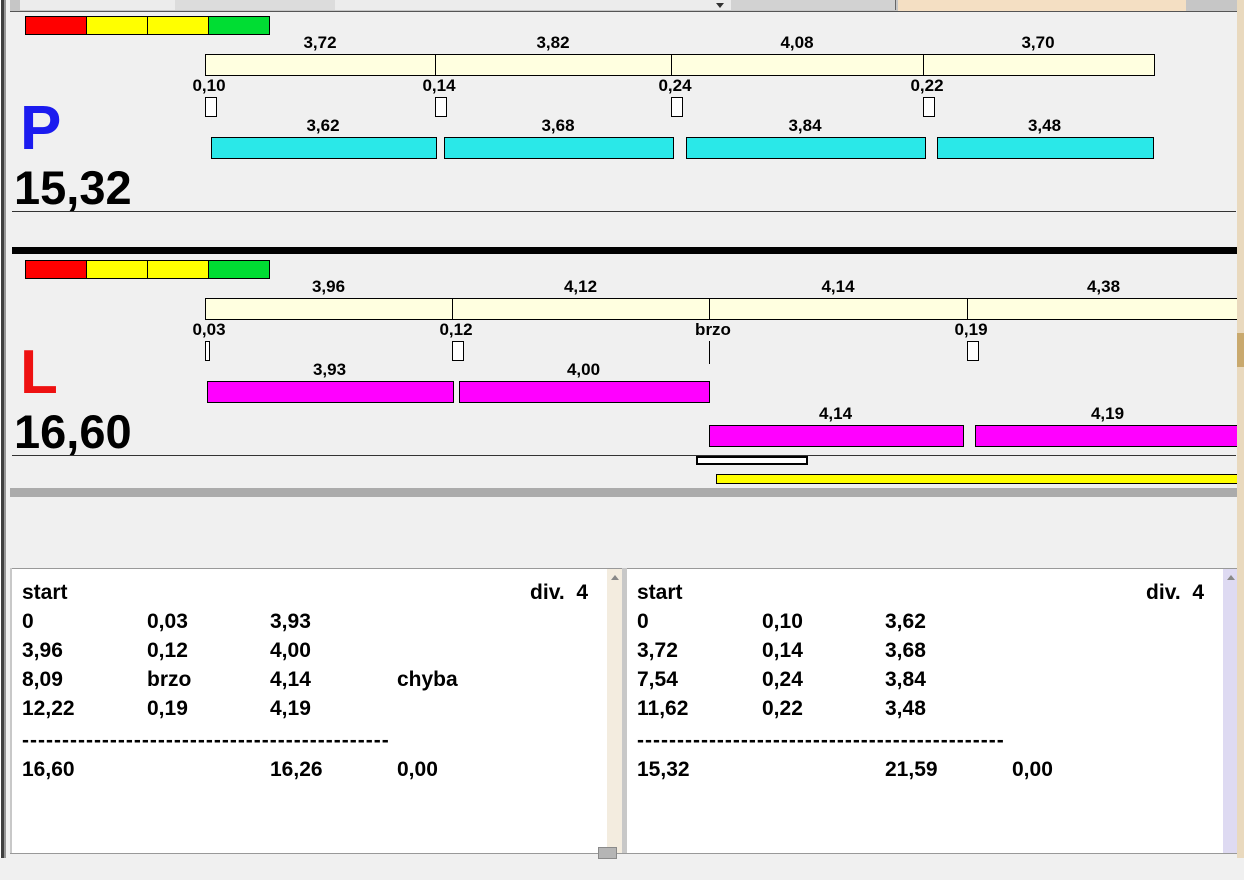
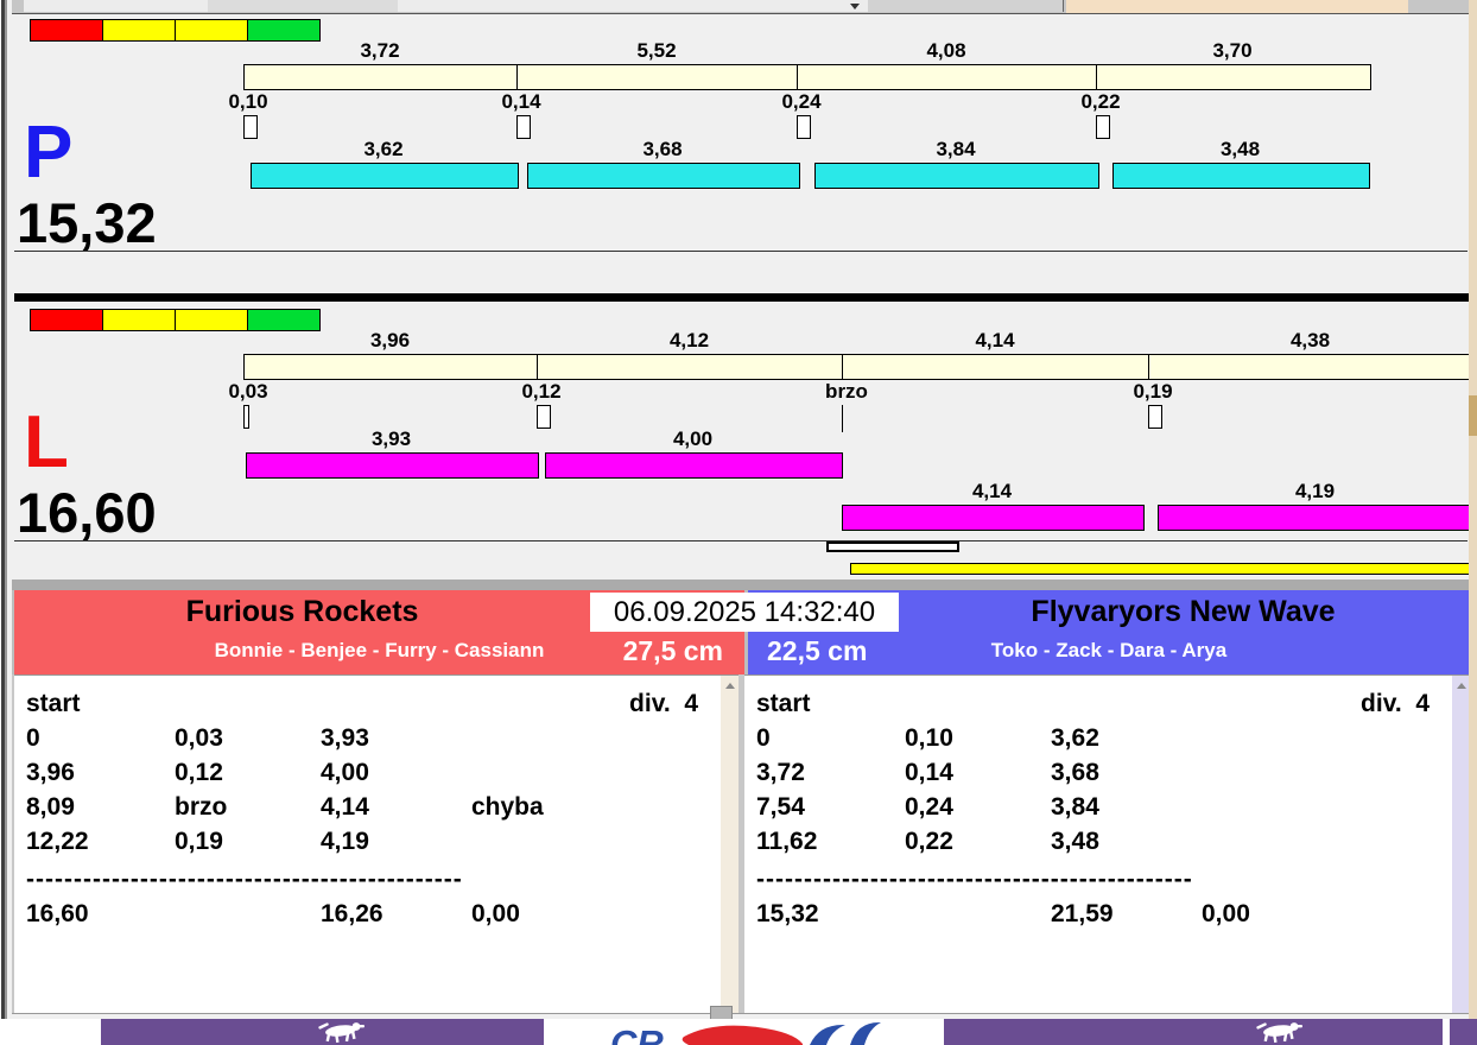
  P
  15,32
  3,72
- 3,82
+ 5,52
  4,08
  3,70
  0,10
  0,14
  0,24
  0,22
  3,62
  3,68
  3,84
  3,48
  L
  16,60
  3,96
  4,12
  4,14
  4,38
  0,03
  0,12
  brzo
  0,19
  3,93
  4,00
  4,14
  4,19
+ Furious Rockets
+ Bonnie - Benjee - Furry - Cassiann
+ 27,5 cm
+ Flyvaryors New Wave
+ Toko - Zack - Dara - Arya
+ 22,5 cm
+ 06.09.2025 14:32:40
  start
  div. 4
  0
  0,03
  3,93
  3,96
  0,12
  4,00
  8,09
  brzo
  4,14
  chyba
  12,22
  0,19
  4,19
  ----------------------------------------------
  16,60
  16,26
  0,00
  start
  div. 4
  0
  0,10
  3,62
  3,72
  0,14
  3,68
  7,54
  0,24
  3,84
  11,62
  0,22
  3,48
  ----------------------------------------------
  15,32
  21,59
  0,00
+ CR
